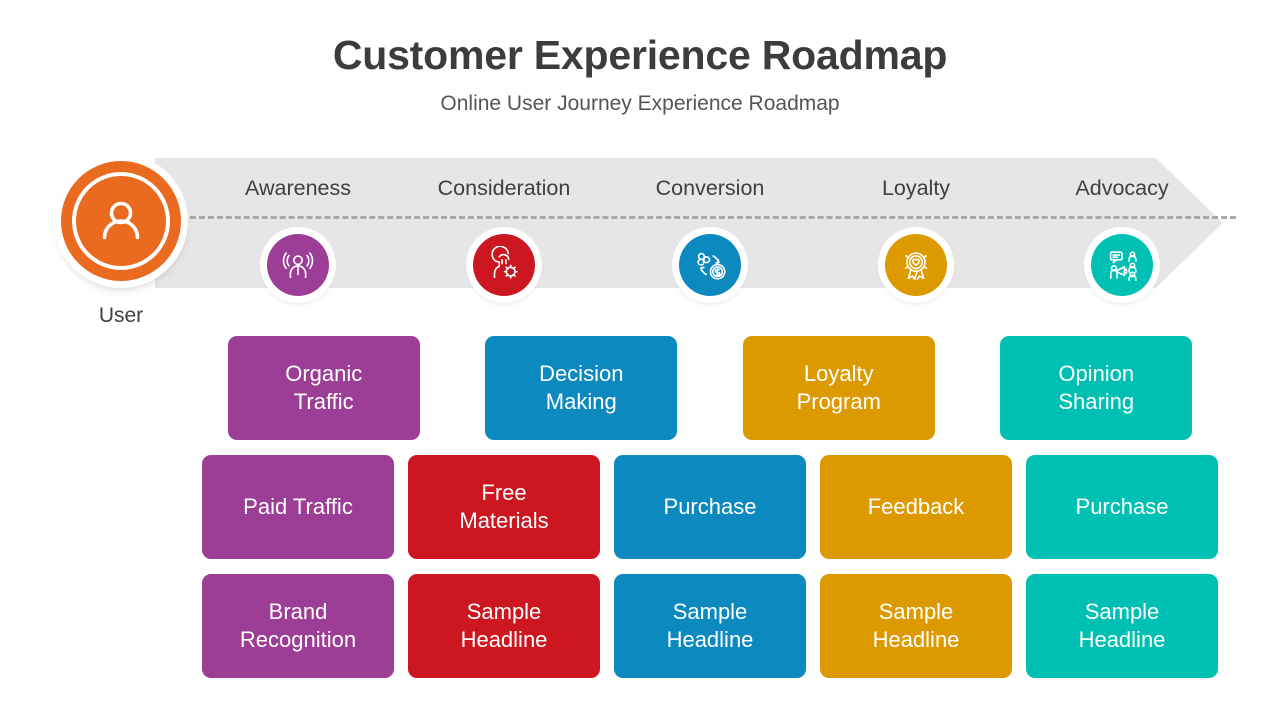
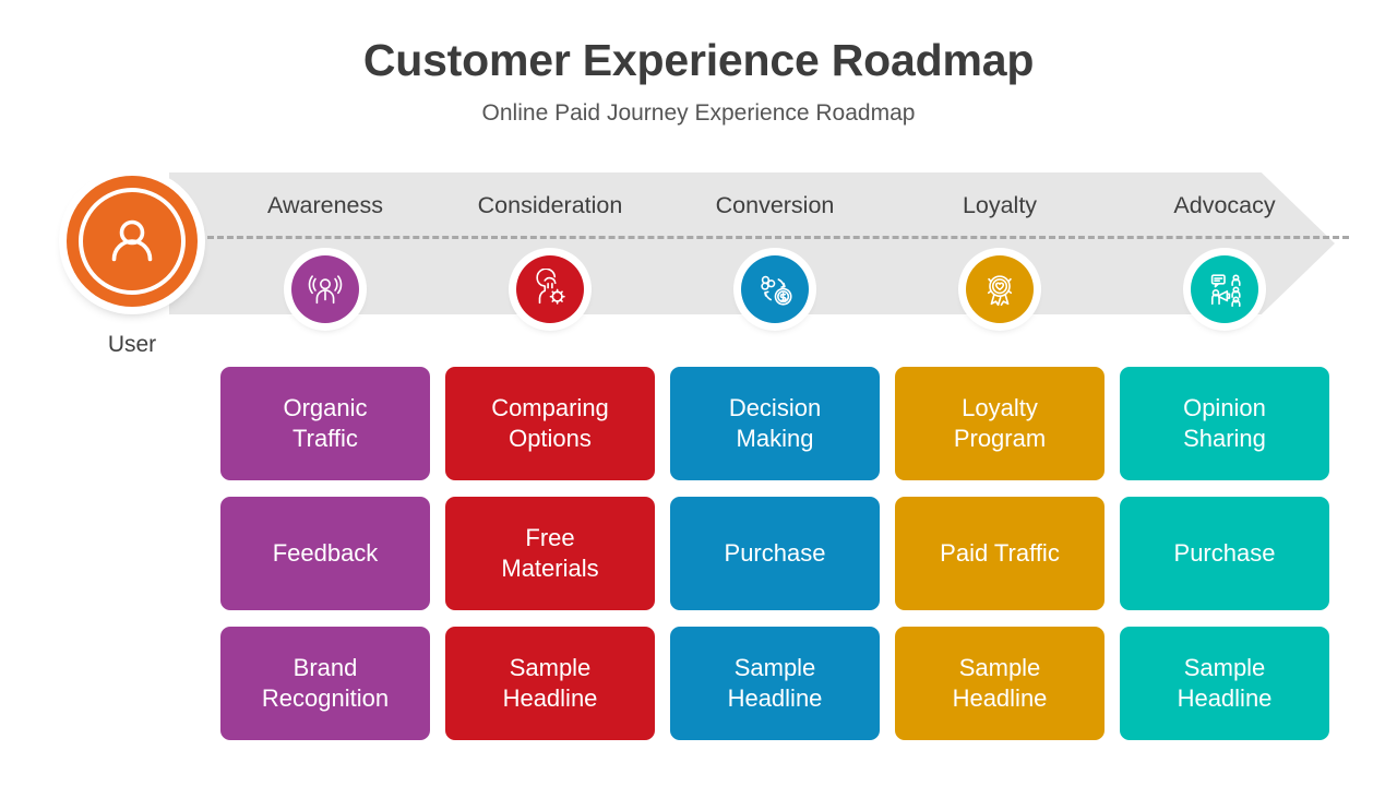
  Customer Experience Roadmap
- Online User Journey Experience Roadmap
+ Online Paid Journey Experience Roadmap
  Awareness
  Consideration
  Conversion
  Loyalty
  Advocacy
  User
  Organic
  Traffic
+ Comparing
+ Options
  Decision
  Making
  Loyalty
  Program
  Opinion
  Sharing
- Paid Traffic
+ Feedback
  Free
  Materials
  Purchase
- Feedback
+ Paid Traffic
  Purchase
  Brand
  Recognition
  Sample
  Headline
  Sample
  Headline
  Sample
  Headline
  Sample
  Headline
